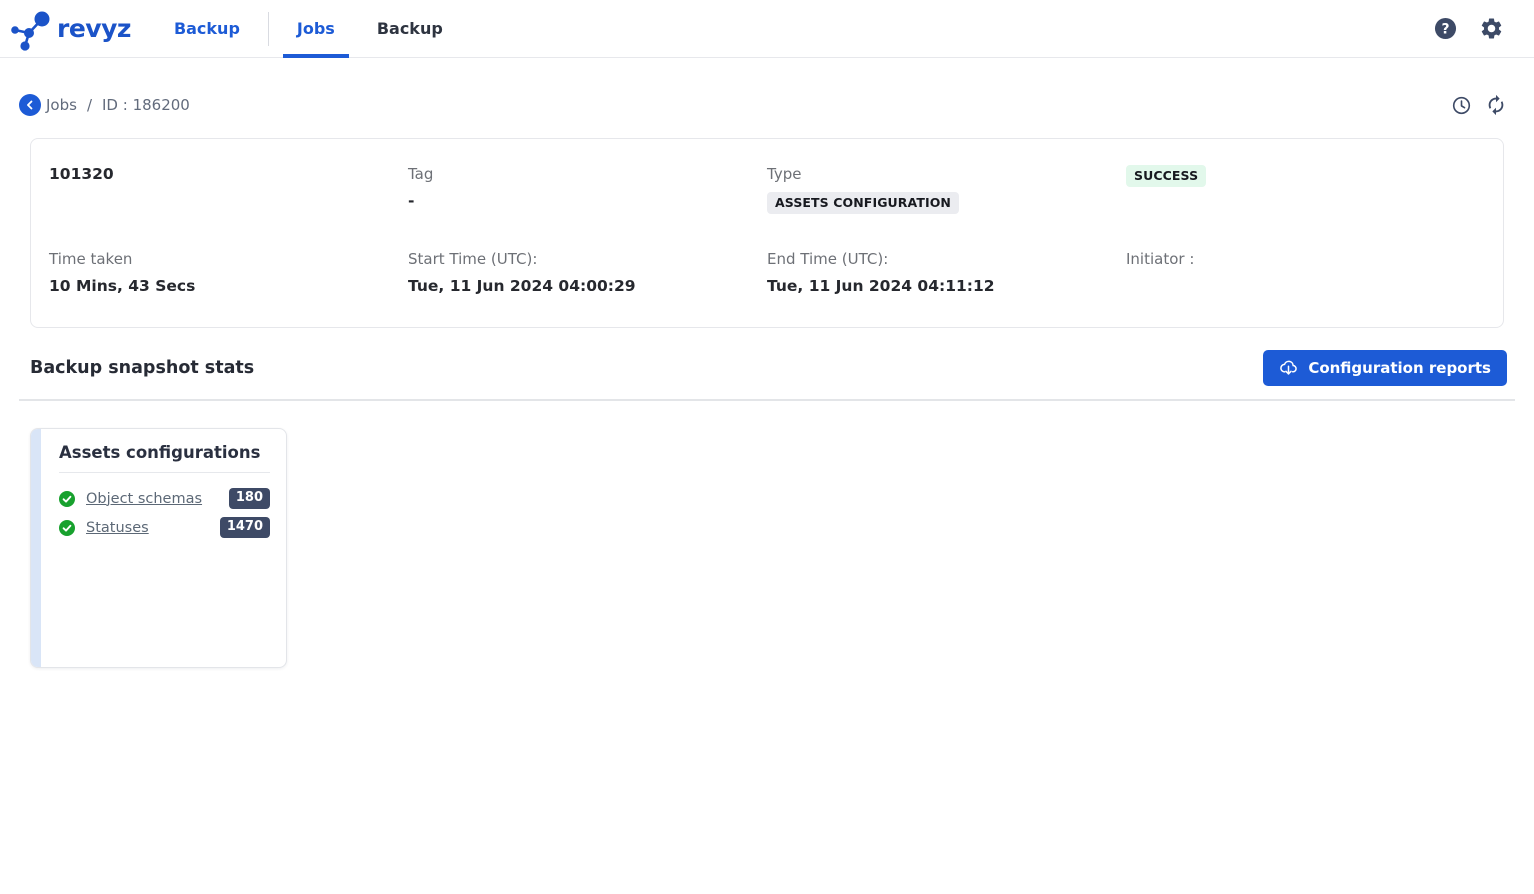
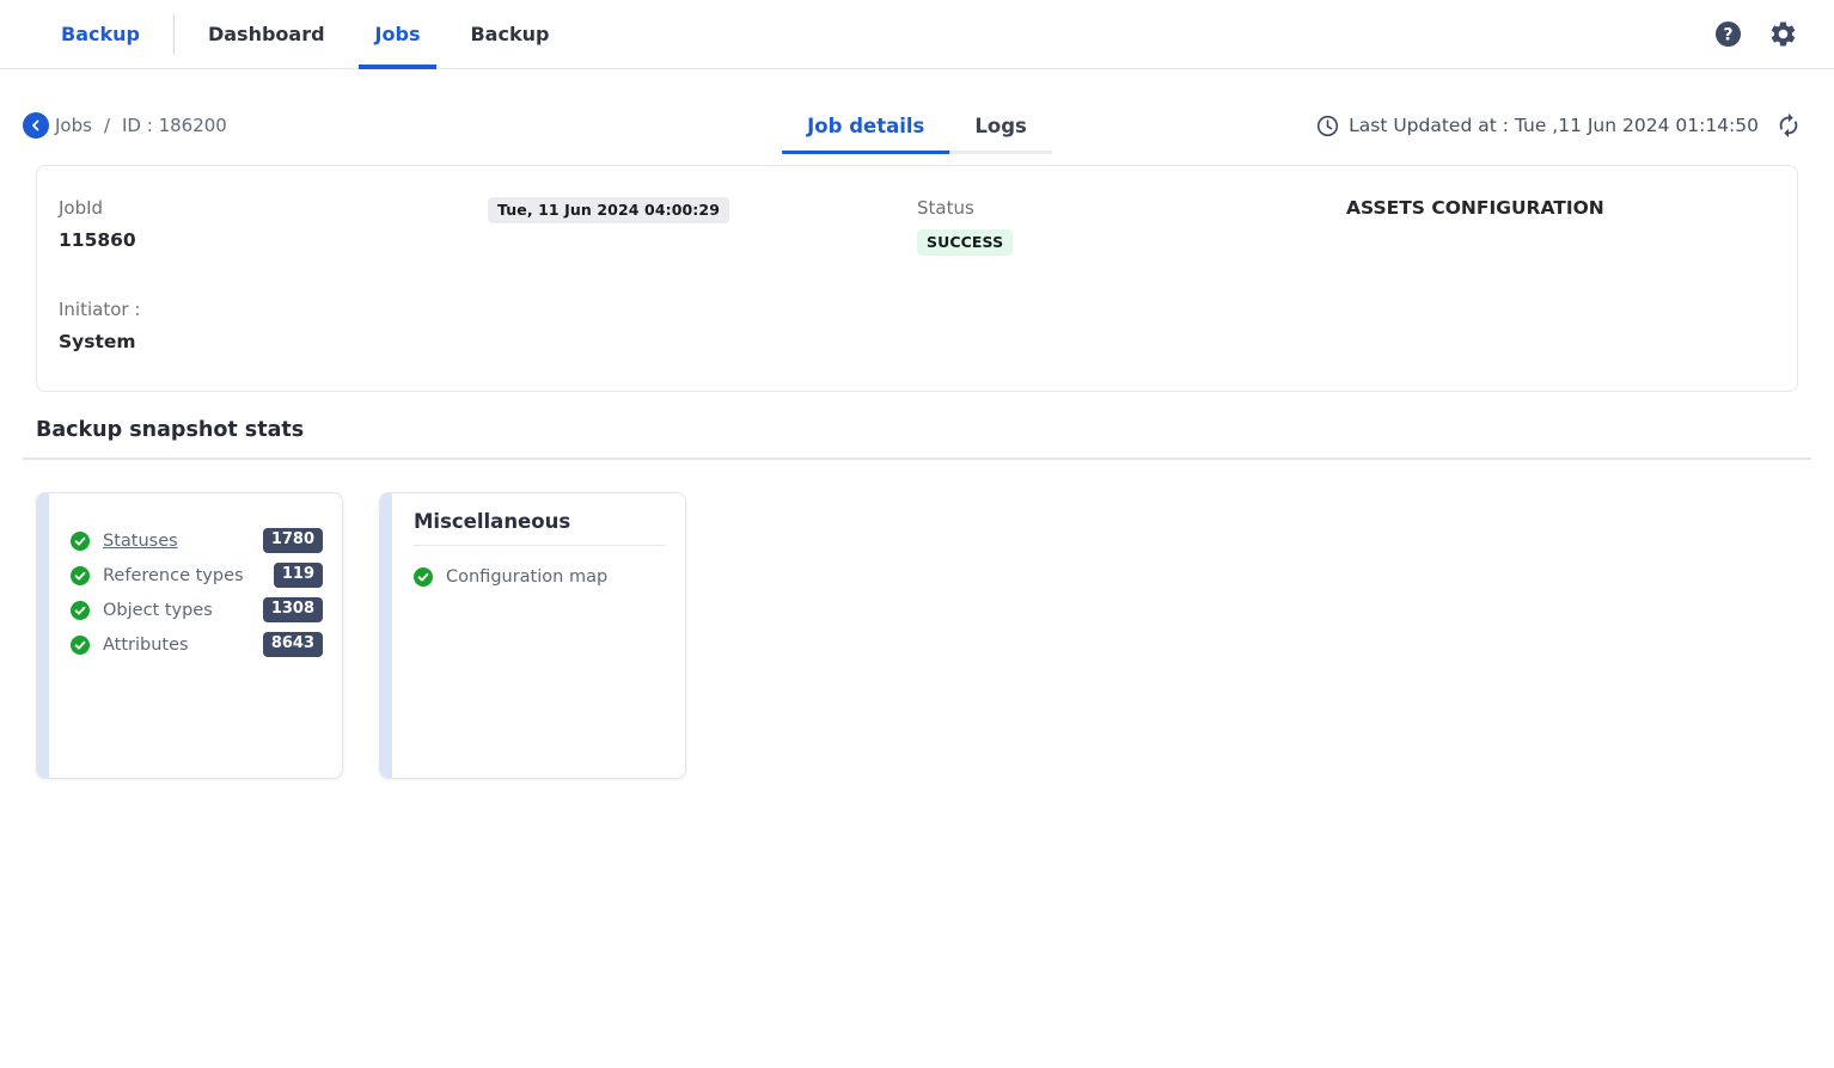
- revyz
  Backup
+ Dashboard
  Jobs
  Backup
  ?
  Jobs
  /
  ID : 186200
+ Job details
+ Logs
+ Last Updated at : Tue ,11 Jun 2024 01:14:50
+ JobId
- 101320
+ 115860
- Tag
- -
- Type
- ASSETS CONFIGURATION
+ Tue, 11 Jun 2024 04:00:29
+ Status
  SUCCESS
- Time taken
- 10 Mins, 43 Secs
- Start Time (UTC):
- Tue, 11 Jun 2024 04:00:29
+ ASSETS CONFIGURATION
- End Time (UTC):
- Tue, 11 Jun 2024 04:11:12
  Initiator :
+ System
  Backup snapshot stats
- Configuration reports
- Assets configurations
- Object schemas
- 180
  Statuses
- 1470
+ 1780
+ Reference types
+ 119
+ Object types
+ 1308
+ Attributes
+ 8643
+ Miscellaneous
+ Configuration map
